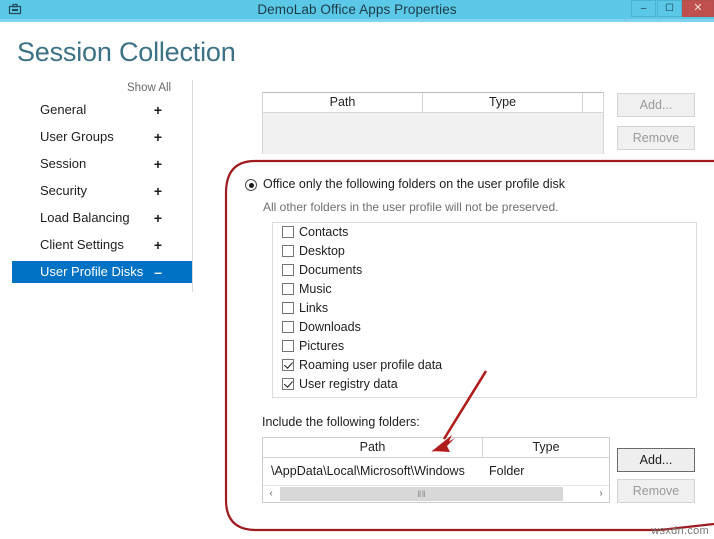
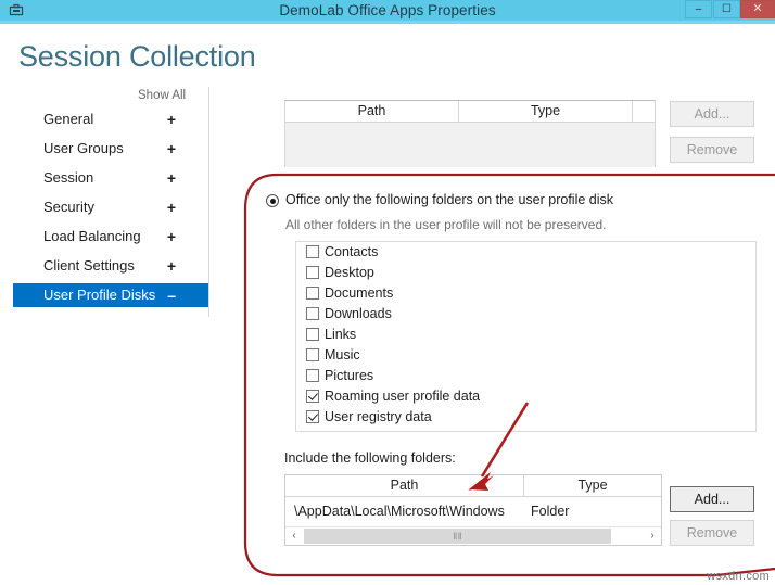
  DemoLab Office Apps Properties
  –
  ☐
  ✕
  Session Collection
  Show All
  General
  +
  User Groups
  +
  Session
  +
  Security
  +
  Load Balancing
  +
  Client Settings
  +
  User Profile Disks
  –
  Path
  Type
  Add...
  Remove
  Office only the following folders on the user profile disk
  All other folders in the user profile will not be preserved.
  Contacts
  Desktop
  Documents
- Music
+ Downloads
  Links
- Downloads
+ Music
  Pictures
  Roaming user profile data
  User registry data
  Include the following folders:
  Path
  Type
  \AppData\Local\Microsoft\Windows
  Folder
  ‹
  ‖‖
  ›
  Add...
  Remove
  wsxdn.com
